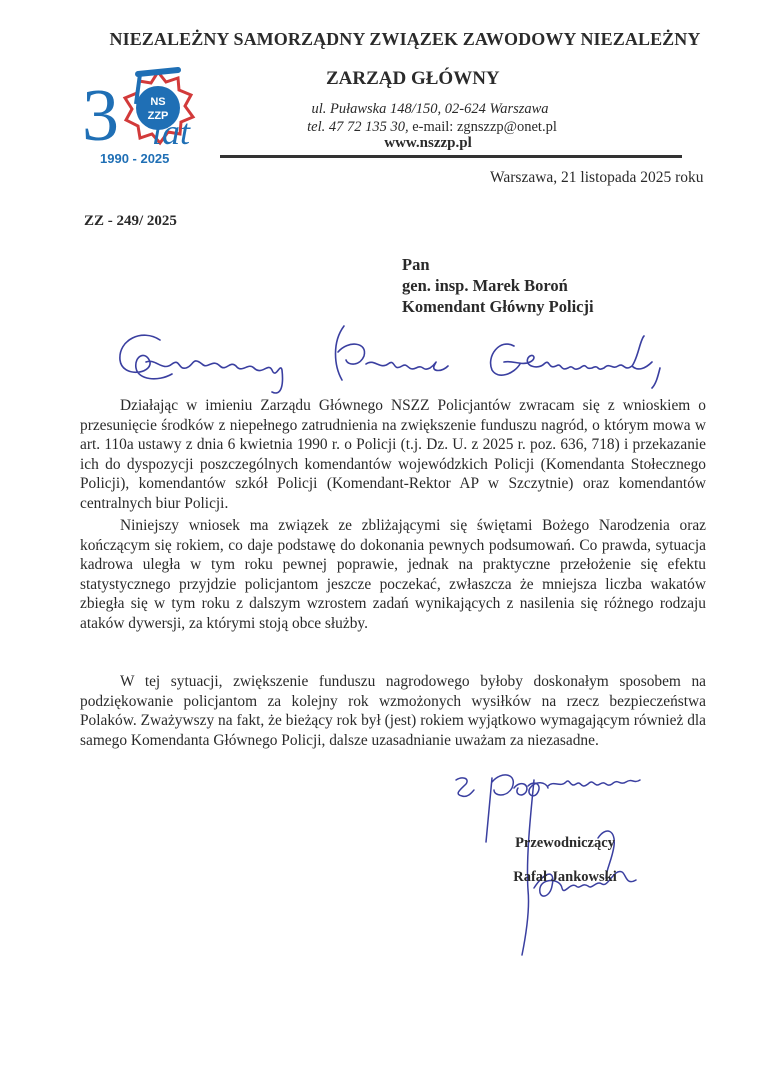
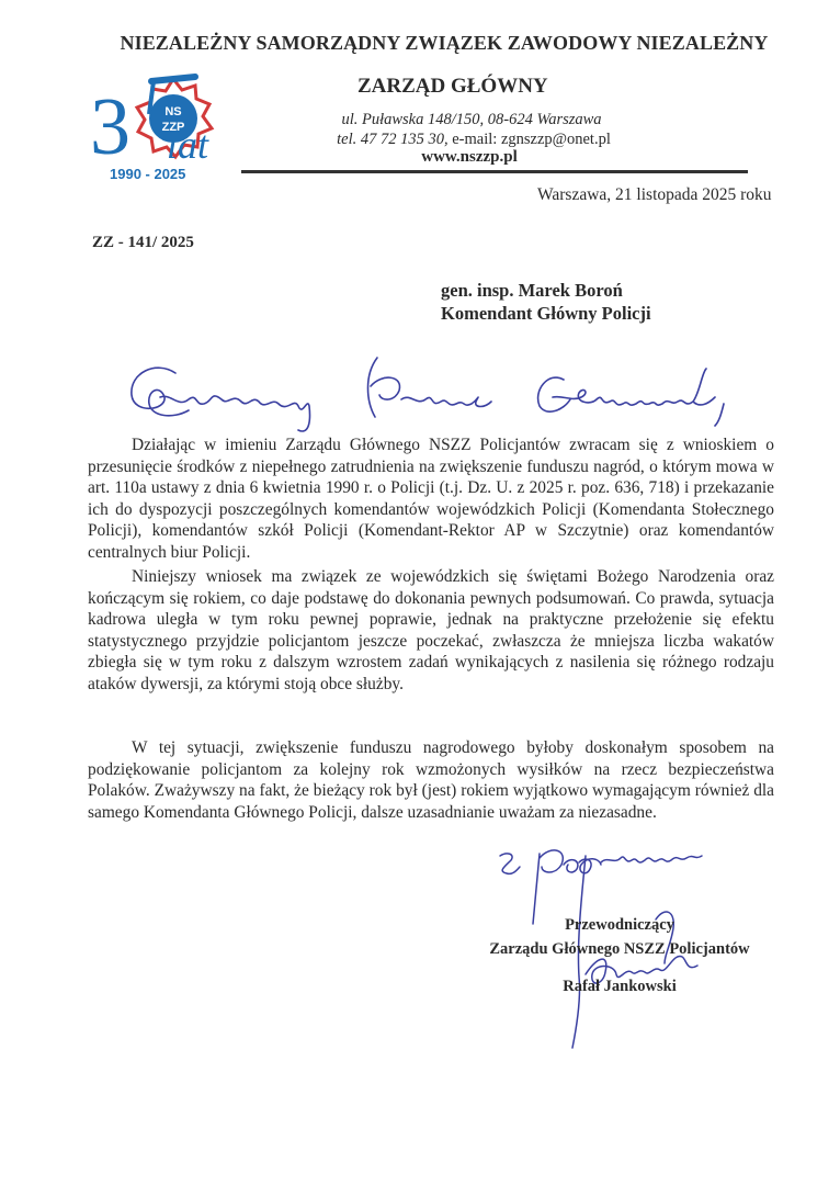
  NS
  ZZP
  3
  lat
  1990 - 2025
  NIEZALEŻNY SAMORZĄDNY ZWIĄZEK ZAWODOWY NIEZALEŻNY
  ZARZĄD GŁÓWNY
- ul. Puławska 148/150, 02-624 Warszawa
+ ul. Puławska 148/150, 08-624 Warszawa
  tel. 47 72 135 30, e-mail: zgnszzp@onet.pl
  www.nszzp.pl
  Warszawa, 21 listopada 2025 roku
- ZZ - 249/ 2025
+ ZZ - 141/ 2025
- Pan
  gen. insp. Marek Boroń
  Komendant Główny Policji
  Działając w imieniu Zarządu Głównego NSZZ Policjantów zwracam się z wnioskiem o przesunięcie środków z niepełnego zatrudnienia na zwiększenie funduszu nagród, o którym mowa w art. 110a ustawy z dnia 6 kwietnia 1990 r. o Policji (t.j. Dz. U. z 2025 r. poz. 636, 718) i przekazanie ich do dyspozycji poszczególnych komendantów wojewódzkich Policji (Komendanta Stołecznego Policji), komendantów szkół Policji (Komendant-Rektor AP w Szczytnie) oraz komendantów centralnych biur Policji.
- Niniejszy wniosek ma związek ze zbliżającymi się świętami Bożego Narodzenia oraz kończącym się rokiem, co daje podstawę do dokonania pewnych podsumowań. Co prawda, sytuacja kadrowa uległa w tym roku pewnej poprawie, jednak na praktyczne przełożenie się efektu statystycznego przyjdzie policjantom jeszcze poczekać, zwłaszcza że mniejsza liczba wakatów zbiegła się w tym roku z dalszym wzrostem zadań wynikających z nasilenia się różnego rodzaju ataków dywersji, za którymi stoją obce służby.
+ Niniejszy wniosek ma związek ze wojewódzkich się świętami Bożego Narodzenia oraz kończącym się rokiem, co daje podstawę do dokonania pewnych podsumowań. Co prawda, sytuacja kadrowa uległa w tym roku pewnej poprawie, jednak na praktyczne przełożenie się efektu statystycznego przyjdzie policjantom jeszcze poczekać, zwłaszcza że mniejsza liczba wakatów zbiegła się w tym roku z dalszym wzrostem zadań wynikających z nasilenia się różnego rodzaju ataków dywersji, za którymi stoją obce służby.
  W tej sytuacji, zwiększenie funduszu nagrodowego byłoby doskonałym sposobem na podziękowanie policjantom za kolejny rok wzmożonych wysiłków na rzecz bezpieczeństwa Polaków. Zważywszy na fakt, że bieżący rok był (jest) rokiem wyjątkowo wymagającym również dla samego Komendanta Głównego Policji, dalsze uzasadnianie uważam za niezasadne.
  Przewodniczący
+ Zarządu Głównego NSZZ Policjantów
  Rafał Jankowski
